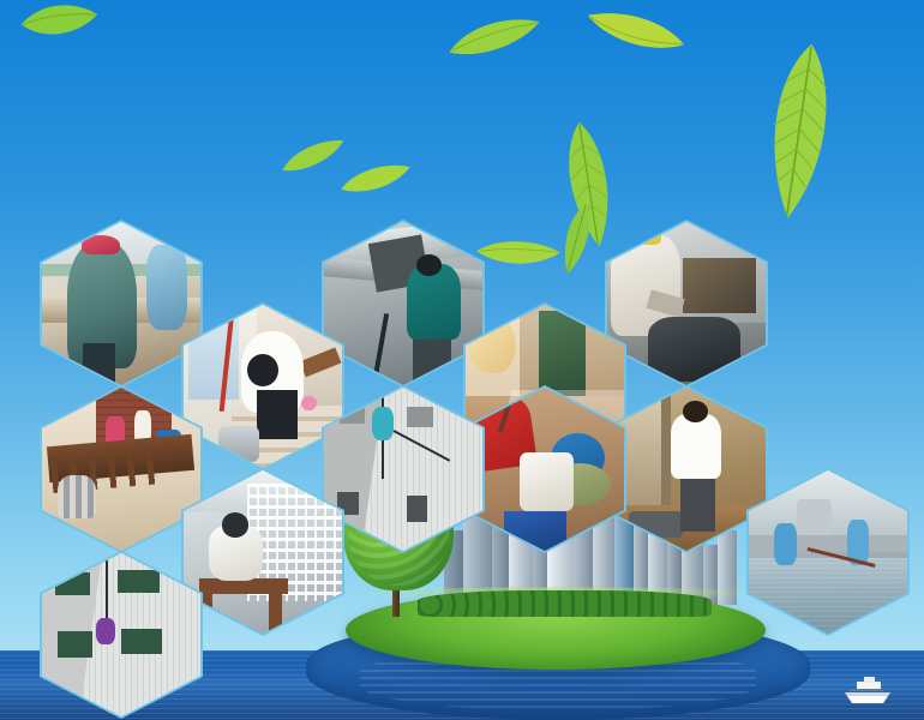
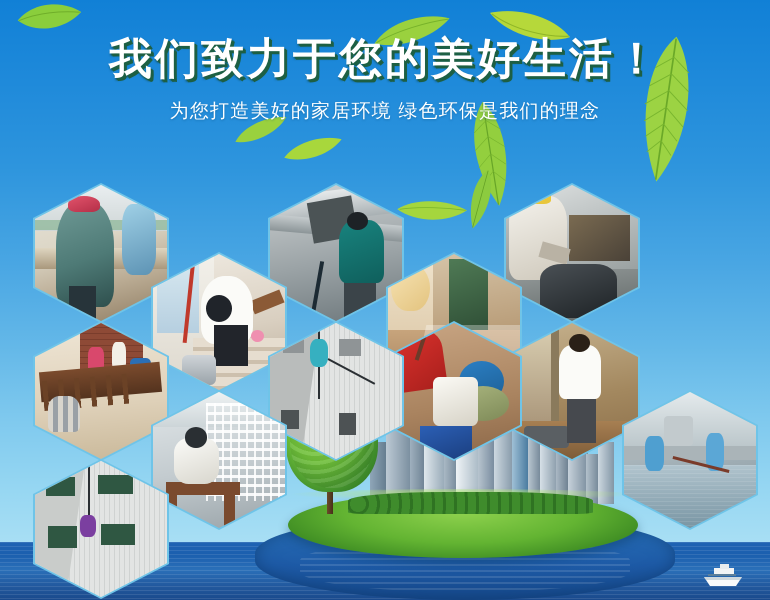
+ 我们致力于您的美好生活！
+ 为您打造美好的家居环境 绿色环保是我们的理念
